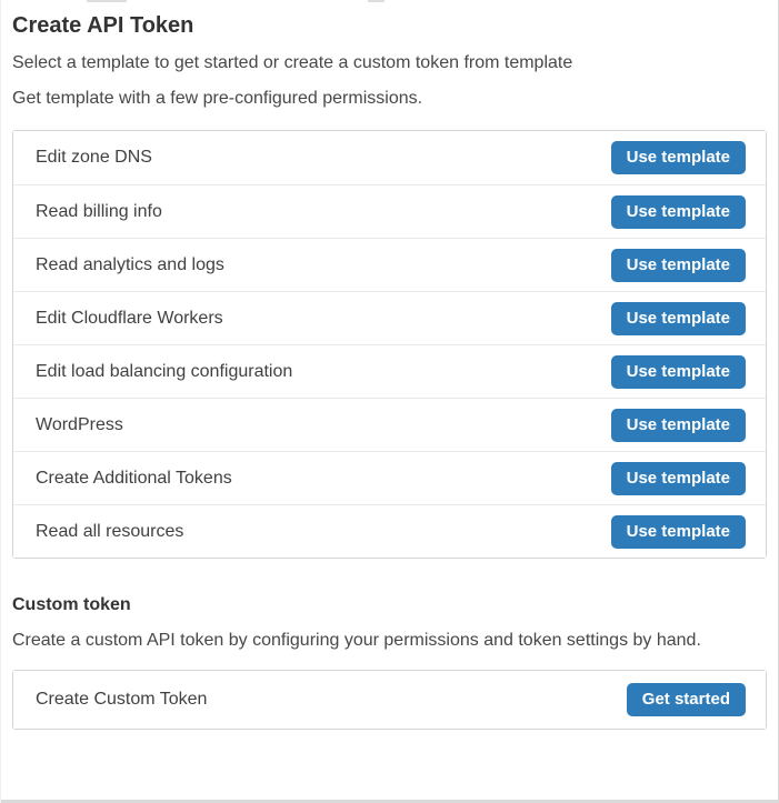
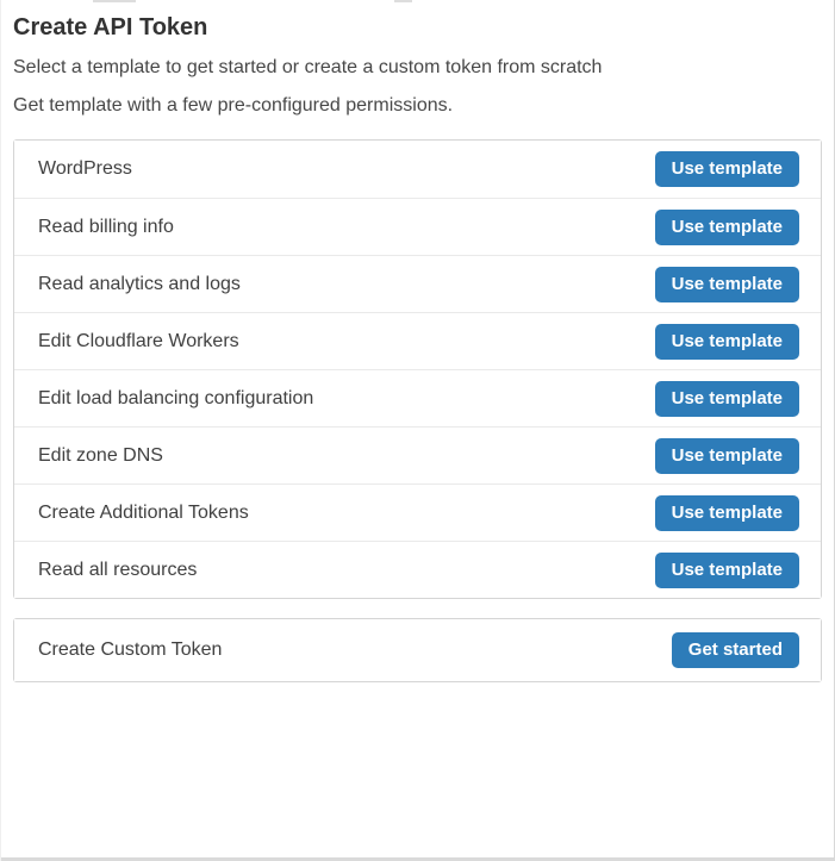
  Create API Token
- Select a template to get started or create a custom token from template
+ Select a template to get started or create a custom token from scratch
  Get template with a few pre-configured permissions.
- Edit zone DNS
+ WordPress
  Use template
  Read billing info
  Use template
  Read analytics and logs
  Use template
  Edit Cloudflare Workers
  Use template
  Edit load balancing configuration
  Use template
- WordPress
+ Edit zone DNS
  Use template
  Create Additional Tokens
  Use template
  Read all resources
  Use template
- Custom token
- Create a custom API token by configuring your permissions and token settings by hand.
  Create Custom Token
  Get started
